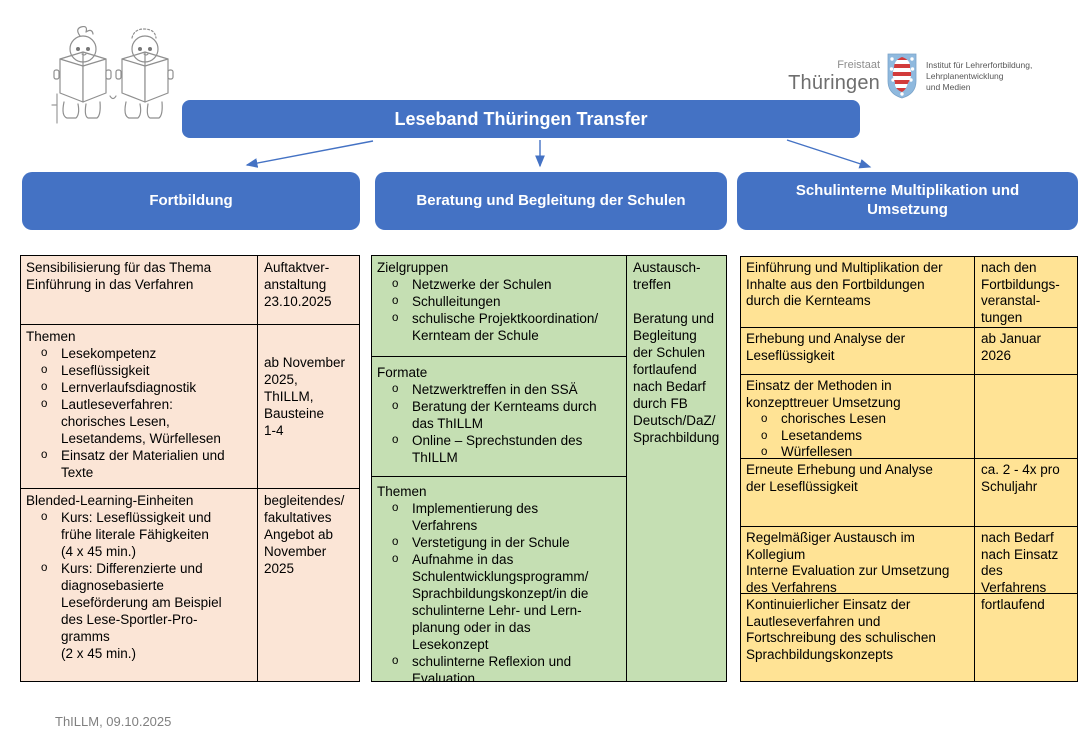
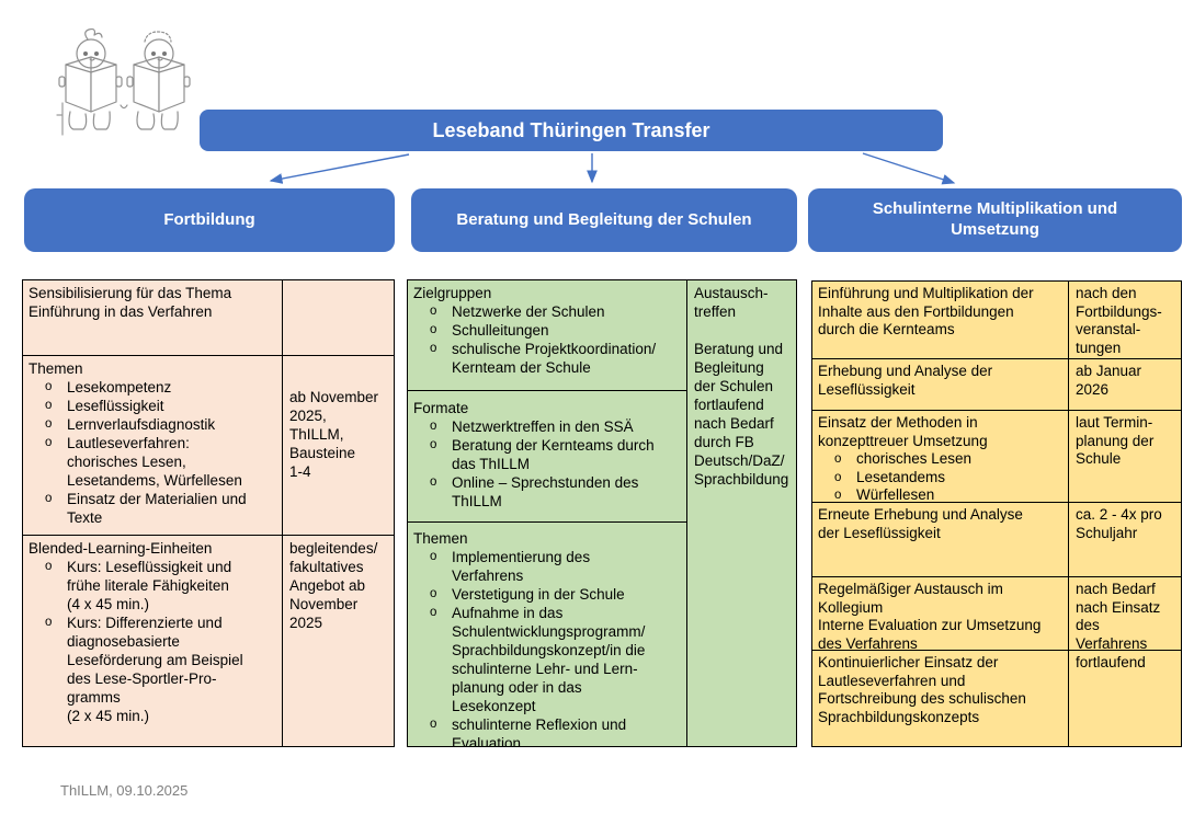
- Freistaat
- Thüringen
- Institut für Lehrerfortbildung,
- Lehrplanentwicklung
- und Medien
  Leseband Thüringen Transfer
  Fortbildung
  Beratung und Begleitung der Schulen
  Schulinterne Multiplikation und
  Umsetzung
  Sensibilisierung für das Thema
  Einführung in das Verfahren
- Auftaktver-
- anstaltung
- 23.10.2025
  Themen
  o
  Lesekompetenz
  o
  Leseflüssigkeit
  o
  Lernverlaufsdiagnostik
  o
  Lautleseverfahren:
  chorisches Lesen,
  Lesetandems, Würfellesen
  o
  Einsatz der Materialien und
  Texte
  ab November
  2025,
  ThILLM,
  Bausteine
  1-4
  Blended-Learning-Einheiten
  o
  Kurs: Leseflüssigkeit und
  frühe literale Fähigkeiten
  (4 x 45 min.)
  o
  Kurs: Differenzierte und
  diagnosebasierte
  Leseförderung am Beispiel
  des Lese-Sportler-Pro-
  gramms
  (2 x 45 min.)
  begleitendes/
  fakultatives
  Angebot ab
  November
  2025
  Zielgruppen
  o
  Netzwerke der Schulen
  o
  Schulleitungen
  o
  schulische Projektkoordination/
  Kernteam der Schule
  Formate
  o
  Netzwerktreffen in den SSÄ
  o
  Beratung der Kernteams durch
  das ThILLM
  o
  Online – Sprechstunden des
  ThILLM
  Themen
  o
  Implementierung des
  Verfahrens
  o
  Verstetigung in der Schule
  o
  Aufnahme in das
  Schulentwicklungsprogramm/
  Sprachbildungskonzept/in die
  schulinterne Lehr- und Lern-
  planung oder in das
  Lesekonzept
  o
  schulinterne Reflexion und
  Evaluation
  Austausch-
  treffen
  Beratung und
  Begleitung
  der Schulen
  fortlaufend
  nach Bedarf
  durch FB
  Deutsch/DaZ/
  Sprachbildung
  Einführung und Multiplikation der
  Inhalte aus den Fortbildungen
  durch die Kernteams
  nach den
  Fortbildungs-
  veranstal-
  tungen
  Erhebung und Analyse der
  Leseflüssigkeit
  ab Januar
  2026
  Einsatz der Methoden in
  konzepttreuer Umsetzung
  o
  chorisches Lesen
  o
  Lesetandems
  o
  Würfellesen
+ laut Termin-
+ planung der
+ Schule
  Erneute Erhebung und Analyse
  der Leseflüssigkeit
  ca. 2 - 4x pro
  Schuljahr
  Regelmäßiger Austausch im
  Kollegium
  Interne Evaluation zur Umsetzung
  des Verfahrens
  nach Bedarf
  nach Einsatz
  des
  Verfahrens
  Kontinuierlicher Einsatz der
  Lautleseverfahren und
  Fortschreibung des schulischen
  Sprachbildungskonzepts
  fortlaufend
  ThILLM, 09.10.2025
